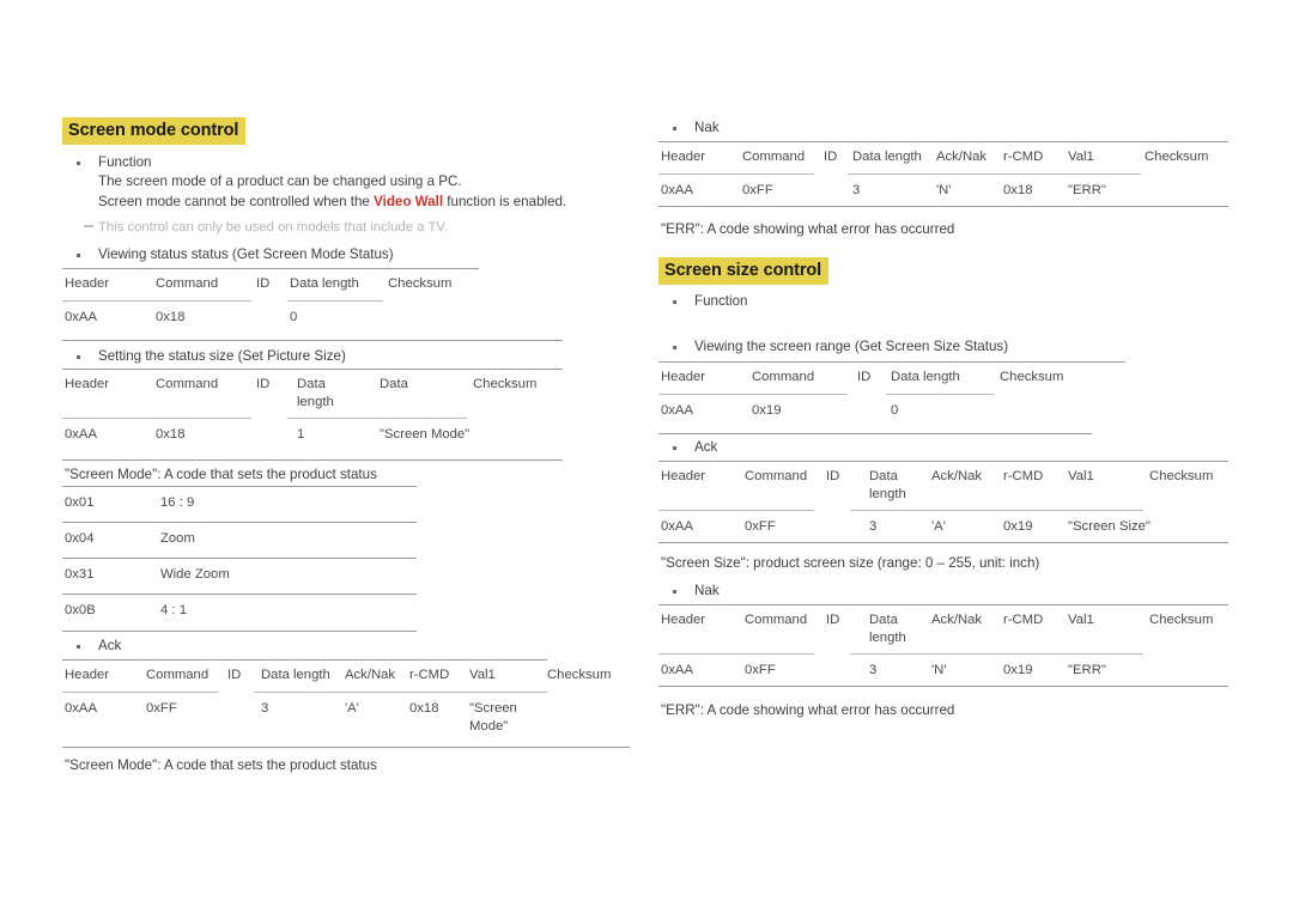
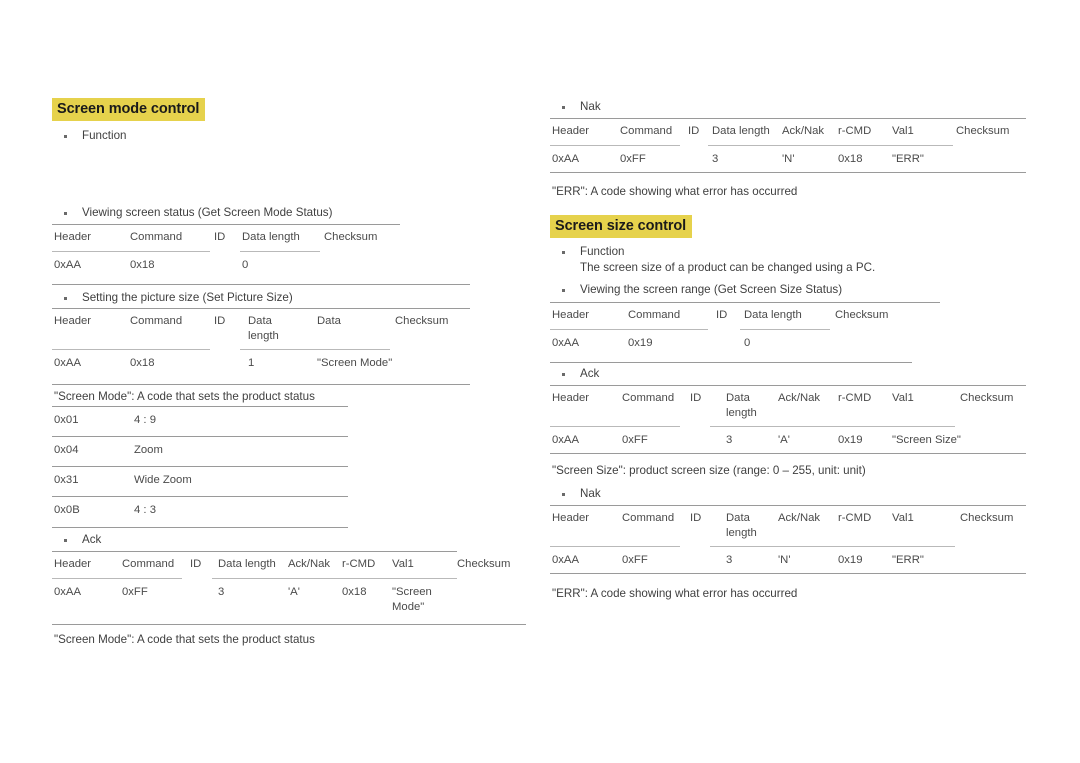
  Screen mode control
  Function
- The screen mode of a product can be changed using a PC.
- Screen mode cannot be controlled when the Video Wall function is enabled.
- This control can only be used on models that include a TV.
- Viewing status status (Get Screen Mode Status)
+ Viewing screen status (Get Screen Mode Status)
  Header
  Command
  ID
  Data length
  Checksum
  0xAA
  0x18
  0
- Setting the status size (Set Picture Size)
+ Setting the picture size (Set Picture Size)
  Header
  Command
  ID
  Data
  length
  Data
  Checksum
  0xAA
  0x18
  1
  "Screen Mode"
  "Screen Mode": A code that sets the product status
  0x01
- 16 : 9
+ 4 : 9
  0x04
  Zoom
  0x31
  Wide Zoom
  0x0B
- 4 : 1
+ 4 : 3
  Ack
  Header
  Command
  ID
  Data length
  Ack/Nak
  r-CMD
  Val1
  Checksum
  0xAA
  0xFF
  3
  'A'
  0x18
  "Screen
  Mode"
  "Screen Mode": A code that sets the product status
  Nak
  Header
  Command
  ID
  Data length
  Ack/Nak
  r-CMD
  Val1
  Checksum
  0xAA
  0xFF
  3
  'N'
  0x18
  "ERR"
  "ERR": A code showing what error has occurred
  Screen size control
  Function
+ The screen size of a product can be changed using a PC.
  Viewing the screen range (Get Screen Size Status)
  Header
  Command
  ID
  Data length
  Checksum
  0xAA
  0x19
  0
  Ack
  Header
  Command
  ID
  Data
  length
  Ack/Nak
  r-CMD
  Val1
  Checksum
  0xAA
  0xFF
  3
  'A'
  0x19
  "Screen Size"
- "Screen Size": product screen size (range: 0 – 255, unit: inch)
+ "Screen Size": product screen size (range: 0 – 255, unit: unit)
  Nak
  Header
  Command
  ID
  Data
  length
  Ack/Nak
  r-CMD
  Val1
  Checksum
  0xAA
  0xFF
  3
  'N'
  0x19
  "ERR"
  "ERR": A code showing what error has occurred
